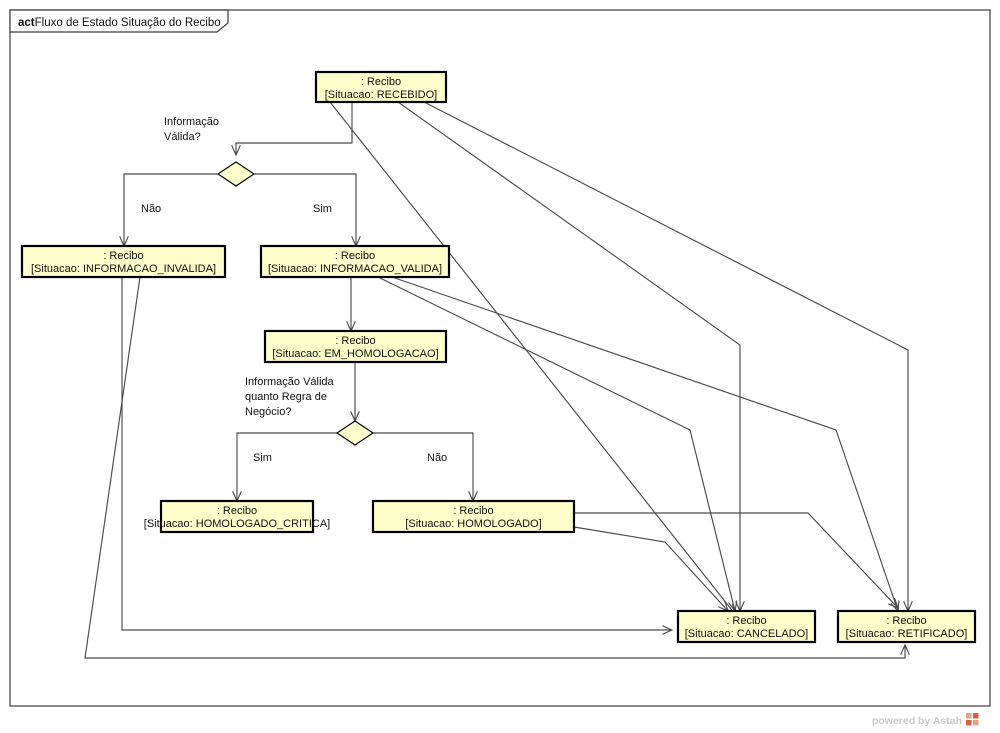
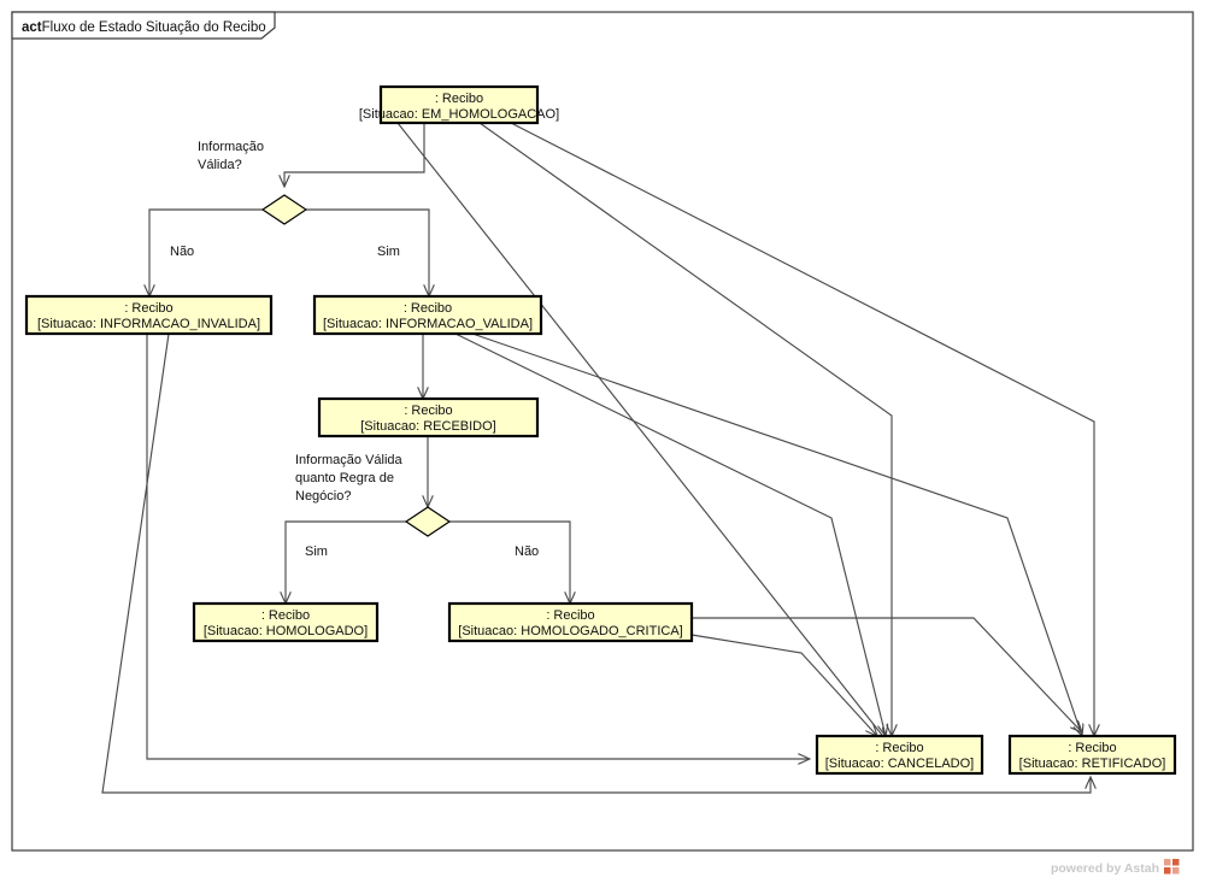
  actFluxo de Estado Situação do Recibo
  : Recibo
- [Situacao: RECEBIDO]
+ [Situacao: EM_HOMOLOGACAO]
  : Recibo
  [Situacao: INFORMACAO_INVALIDA]
  : Recibo
  [Situacao: INFORMACAO_VALIDA]
  : Recibo
- [Situacao: EM_HOMOLOGACAO]
+ [Situacao: RECEBIDO]
  : Recibo
- [Situacao: HOMOLOGADO_CRITICA]
+ [Situacao: HOMOLOGADO]
  : Recibo
- [Situacao: HOMOLOGADO]
+ [Situacao: HOMOLOGADO_CRITICA]
  : Recibo
  [Situacao: CANCELADO]
  : Recibo
  [Situacao: RETIFICADO]
  Informação Válida?
  Informação Válida quanto Regra de Negócio?
  Não
  Sim
  Sim
  Não
  powered by Astah
